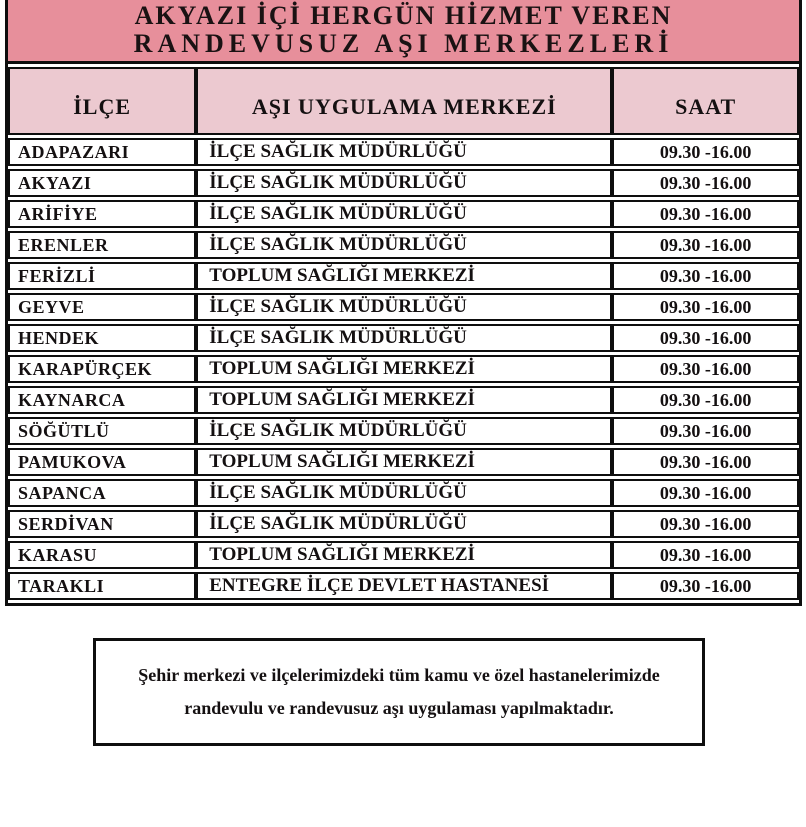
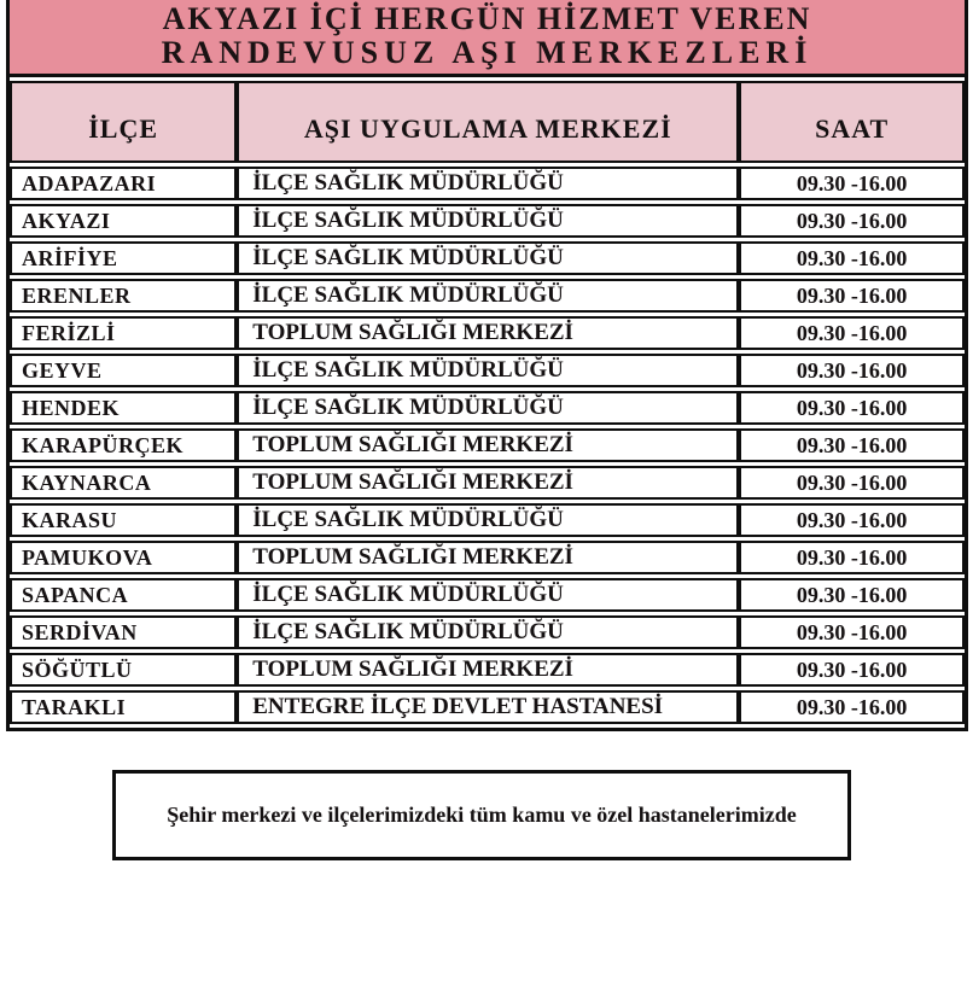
  AKYAZI İÇİ HERGÜN HİZMET VEREN
  RANDEVUSUZ AŞI MERKEZLERİ
  İLÇE	AŞI UYGULAMA MERKEZİ	SAAT
  ADAPAZARI	İLÇE SAĞLIK MÜDÜRLÜĞÜ	09.30 -16.00
  AKYAZI	İLÇE SAĞLIK MÜDÜRLÜĞÜ	09.30 -16.00
  ARİFİYE	İLÇE SAĞLIK MÜDÜRLÜĞÜ	09.30 -16.00
  ERENLER	İLÇE SAĞLIK MÜDÜRLÜĞÜ	09.30 -16.00
  FERİZLİ	TOPLUM SAĞLIĞI MERKEZİ	09.30 -16.00
  GEYVE	İLÇE SAĞLIK MÜDÜRLÜĞÜ	09.30 -16.00
  HENDEK	İLÇE SAĞLIK MÜDÜRLÜĞÜ	09.30 -16.00
  KARAPÜRÇEK	TOPLUM SAĞLIĞI MERKEZİ	09.30 -16.00
  KAYNARCA	TOPLUM SAĞLIĞI MERKEZİ	09.30 -16.00
- SÖĞÜTLÜ	İLÇE SAĞLIK MÜDÜRLÜĞÜ	09.30 -16.00
+ KARASU	İLÇE SAĞLIK MÜDÜRLÜĞÜ	09.30 -16.00
  PAMUKOVA	TOPLUM SAĞLIĞI MERKEZİ	09.30 -16.00
  SAPANCA	İLÇE SAĞLIK MÜDÜRLÜĞÜ	09.30 -16.00
  SERDİVAN	İLÇE SAĞLIK MÜDÜRLÜĞÜ	09.30 -16.00
- KARASU	TOPLUM SAĞLIĞI MERKEZİ	09.30 -16.00
+ SÖĞÜTLÜ	TOPLUM SAĞLIĞI MERKEZİ	09.30 -16.00
  TARAKLI	ENTEGRE İLÇE DEVLET HASTANESİ	09.30 -16.00
  Şehir merkezi ve ilçelerimizdeki tüm kamu ve özel hastanelerimizde
- randevulu ve randevusuz aşı uygulaması yapılmaktadır.
